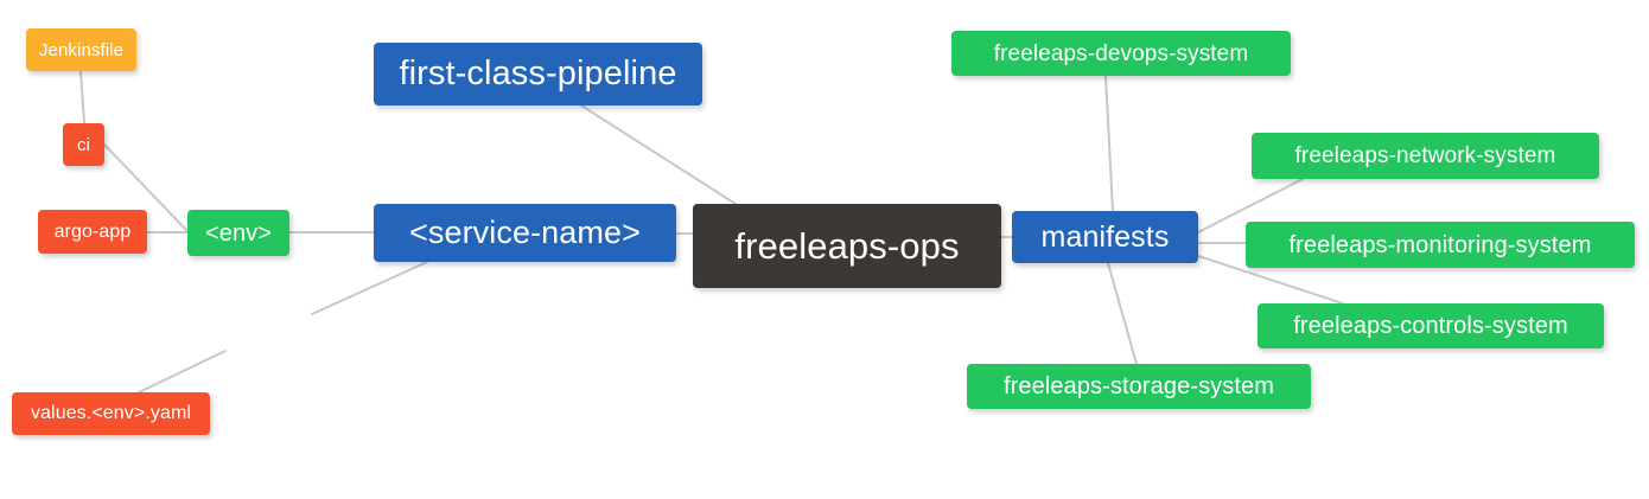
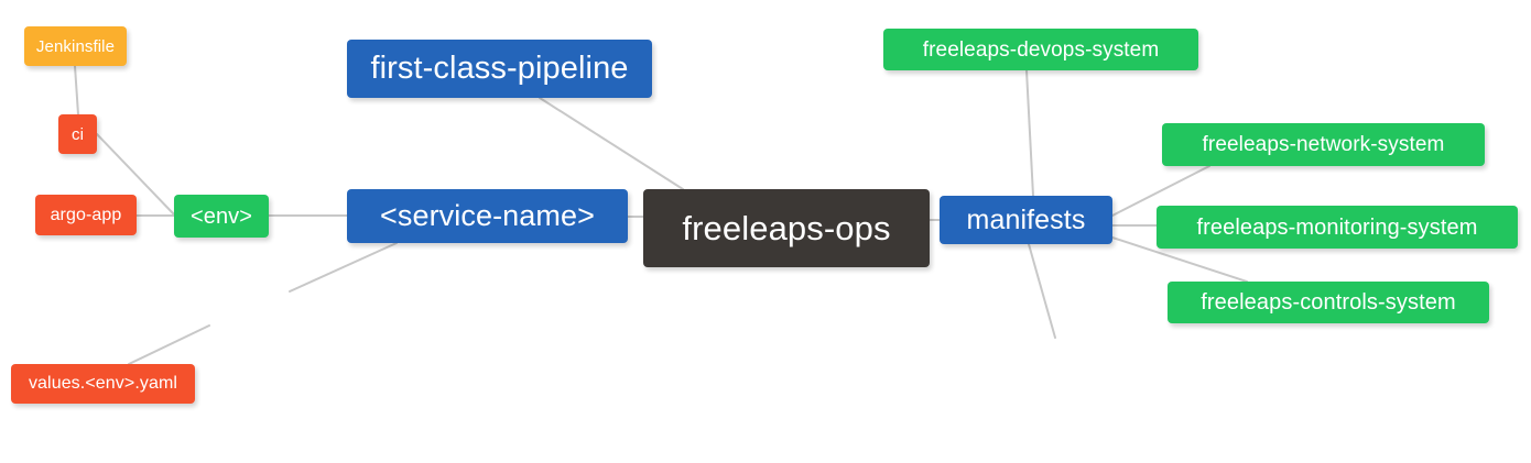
  Jenkinsfile
  ci
  argo-app
  <env>
  values.<env>.yaml
  first-class-pipeline
  <service-name>
  freeleaps-ops
  manifests
  freeleaps-devops-system
  freeleaps-network-system
  freeleaps-monitoring-system
  freeleaps-controls-system
- freeleaps-storage-system
